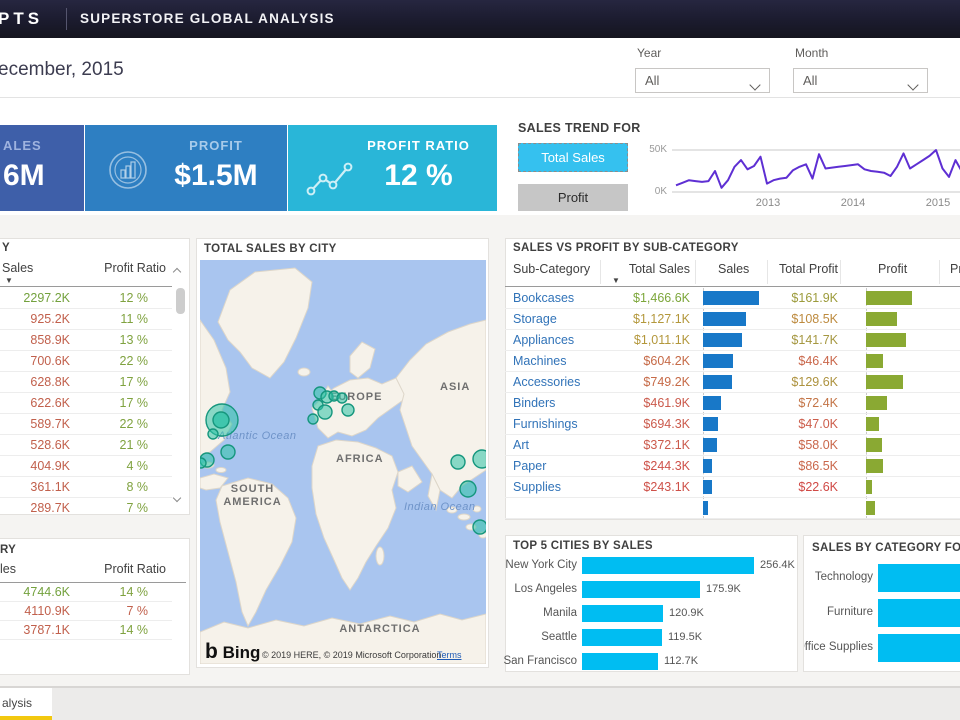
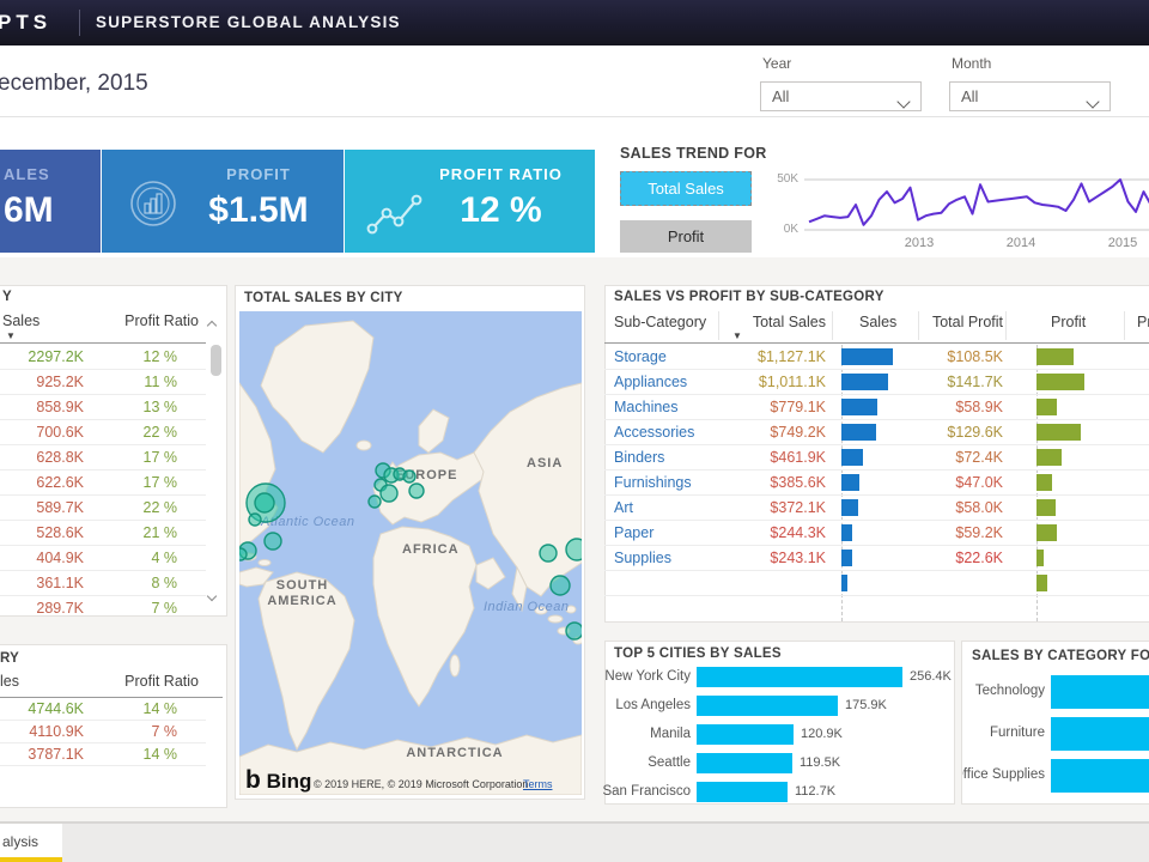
  PTS
  SUPERSTORE GLOBAL ANALYSIS
  ecember, 2015
  Year
  All
  Month
  All
  ALES
  6M
  PROFIT
  $1.5M
  PROFIT RATIO
  12 %
  SALES TREND FOR
  Total Sales
  Profit
  50K
  0K
  2013
  2014
  2015
  Y
  Sales
  ▼
  Profit Ratio
  2297.2K
  12 %
  925.2K
  11 %
  858.9K
  13 %
  700.6K
  22 %
  628.8K
  17 %
  622.6K
  17 %
  589.7K
  22 %
  528.6K
  21 %
  404.9K
  4 %
  361.1K
  8 %
  289.7K
  7 %
  RY
  les
  Profit Ratio
  4744.6K
  14 %
  4110.9K
  7 %
  3787.1K
  14 %
  TOTAL SALES BY CITY
  ASIA
  EUROPE
  AFRICA
  SOUTH
  AMERICA
  ANTARCTICA
  Atlantic Ocean
  Indian Ocean
  b Bing
  © 2019 HERE, © 2019 Microsoft Corporation
  Terms
  SALES VS PROFIT BY SUB-CATEGORY
  Sub-Category
  Total Sales
  ▼
  Sales
  Total Profit
  Profit
- Bookcases
- $1,466.6K
- $161.9K
  Storage
  $1,127.1K
  $108.5K
  Appliances
  $1,011.1K
  $141.7K
  Machines
- $604.2K
+ $779.1K
- $46.4K
+ $58.9K
  Accessories
  $749.2K
  $129.6K
  Binders
  $461.9K
  $72.4K
  Furnishings
- $694.3K
+ $385.6K
  $47.0K
  Art
  $372.1K
  $58.0K
  Paper
  $244.3K
- $86.5K
+ $59.2K
  Supplies
  $243.1K
  $22.6K
  TOP 5 CITIES BY SALES
  New York City
  256.4K
  Los Angeles
  175.9K
  Manila
  120.9K
  Seattle
  119.5K
  San Francisco
  112.7K
  SALES BY CATEGORY FO
  Technology
  Furniture
  ffice Supplies
  alysis
